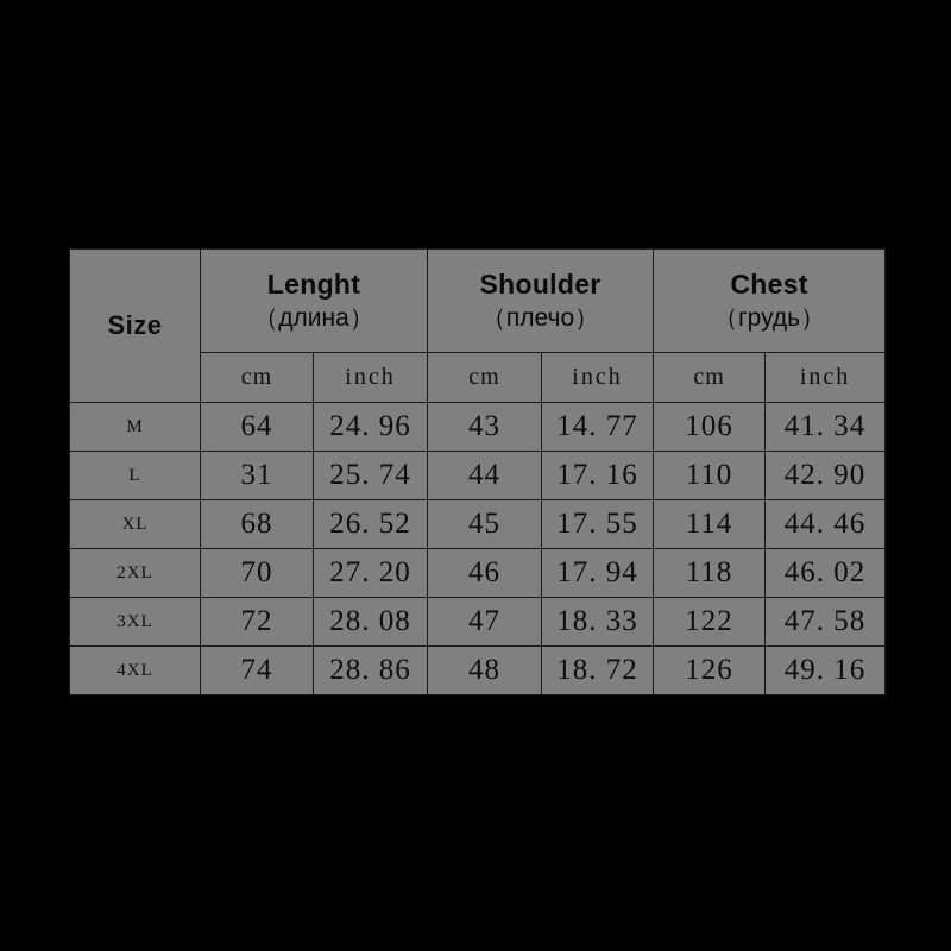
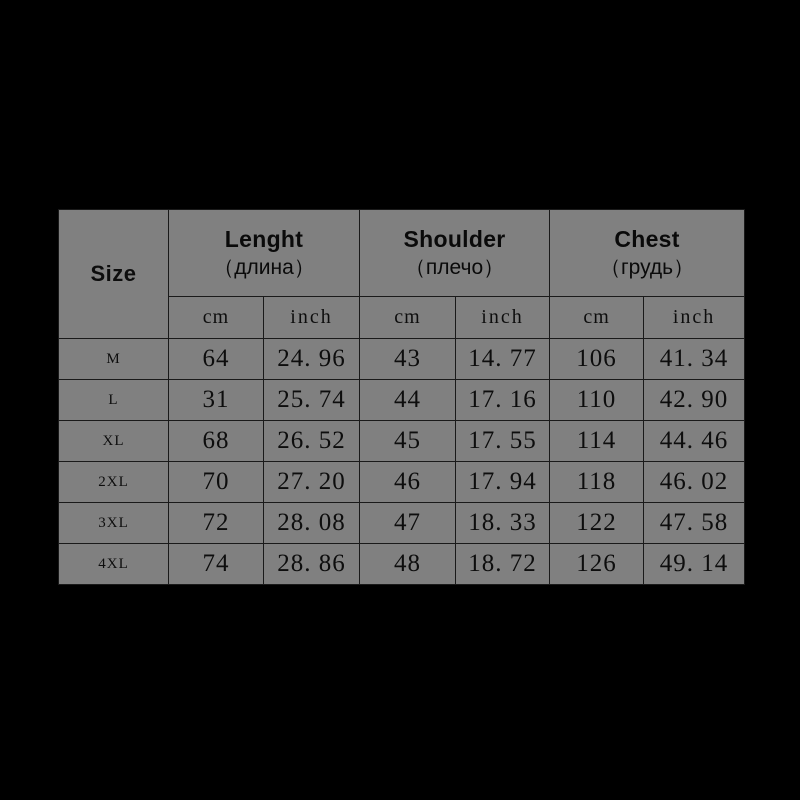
  Size	Lenght （длина）	Shoulder （плечо）	Chest （грудь）
  cm	inch	cm	inch	cm	inch
  M	64	24. 96	43	14. 77	106	41. 34
  L	31	25. 74	44	17. 16	110	42. 90
  XL	68	26. 52	45	17. 55	114	44. 46
  2XL	70	27. 20	46	17. 94	118	46. 02
  3XL	72	28. 08	47	18. 33	122	47. 58
- 4XL	74	28. 86	48	18. 72	126	49. 16
+ 4XL	74	28. 86	48	18. 72	126	49. 14
